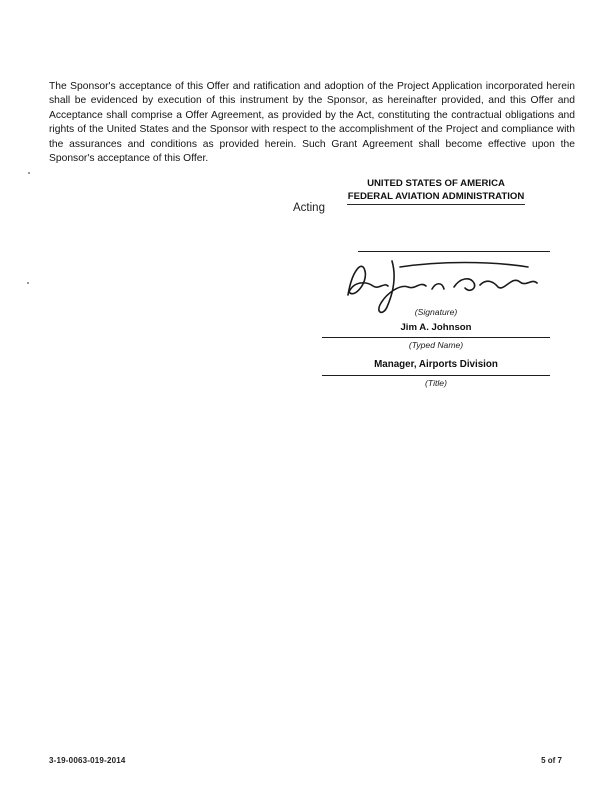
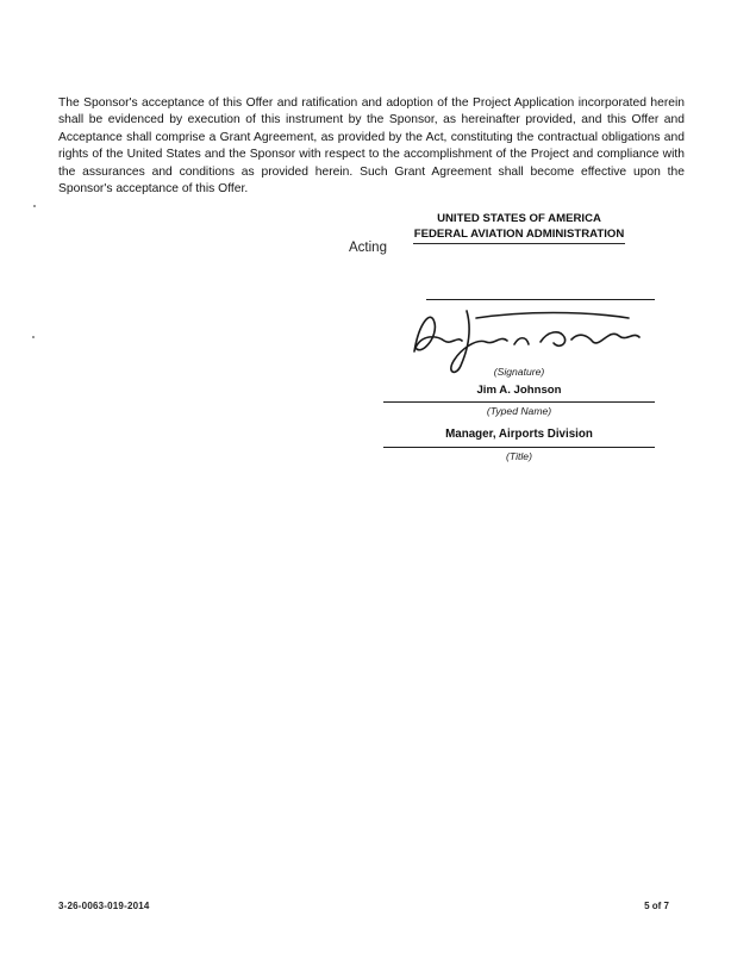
- The Sponsor's acceptance of this Offer and ratification and adoption of the Project Application incorporated herein shall be evidenced by execution of this instrument by the Sponsor, as hereinafter provided, and this Offer and Acceptance shall comprise a Offer Agreement, as provided by the Act, constituting the contractual obligations and rights of the United States and the Sponsor with respect to the accomplishment of the Project and compliance with the assurances and conditions as provided herein. Such Grant Agreement shall become effective upon the Sponsor's acceptance of this Offer.
+ The Sponsor's acceptance of this Offer and ratification and adoption of the Project Application incorporated herein shall be evidenced by execution of this instrument by the Sponsor, as hereinafter provided, and this Offer and Acceptance shall comprise a Grant Agreement, as provided by the Act, constituting the contractual obligations and rights of the United States and the Sponsor with respect to the accomplishment of the Project and compliance with the assurances and conditions as provided herein. Such Grant Agreement shall become effective upon the Sponsor's acceptance of this Offer.
  Acting
  UNITED STATES OF AMERICA
  FEDERAL AVIATION ADMINISTRATION
  (Signature)
  Jim A. Johnson
  (Typed Name)
  Manager, Airports Division
  (Title)
- 3-19-0063-019-2014
+ 3-26-0063-019-2014
  5 of 7
